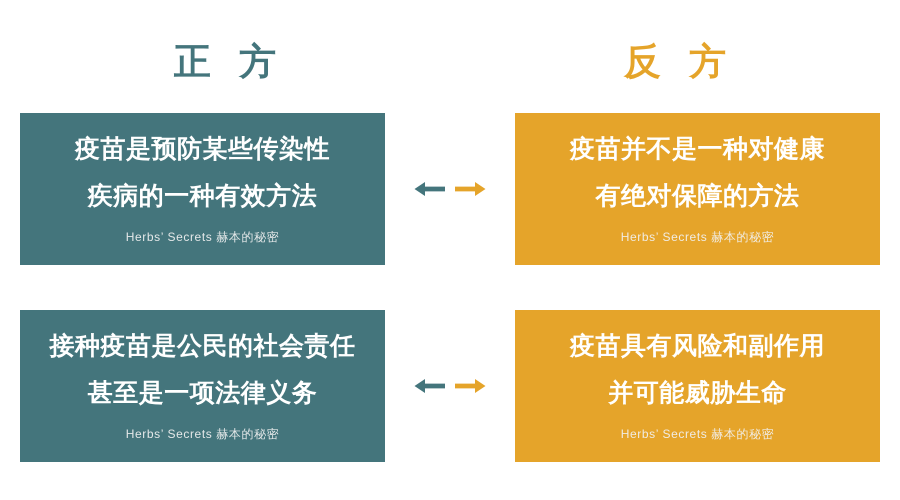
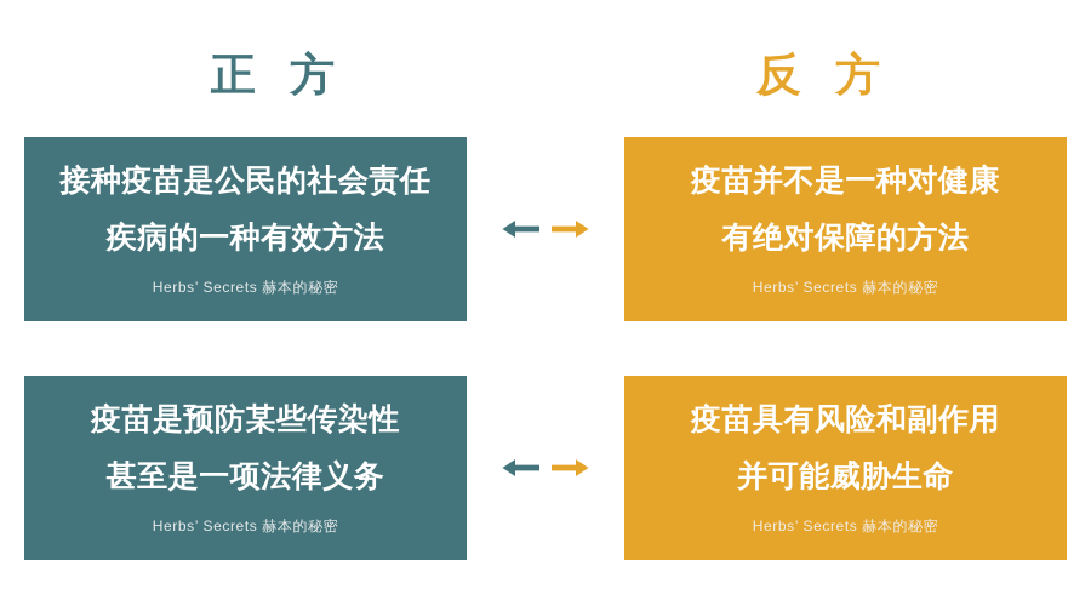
  正 方
  反 方
- 疫苗是预防某些传染性
+ 接种疫苗是公民的社会责任
  疾病的一种有效方法
  Herbs’ Secrets 赫本的秘密
  疫苗并不是一种对健康
  有绝对保障的方法
  Herbs’ Secrets 赫本的秘密
- 接种疫苗是公民的社会责任
+ 疫苗是预防某些传染性
  甚至是一项法律义务
  Herbs’ Secrets 赫本的秘密
  疫苗具有风险和副作用
  并可能威胁生命
  Herbs’ Secrets 赫本的秘密
